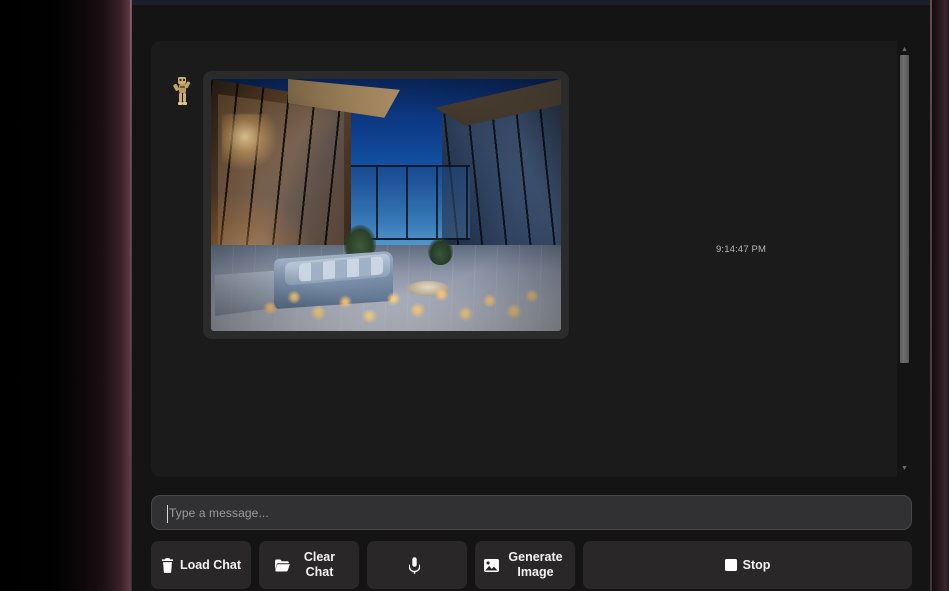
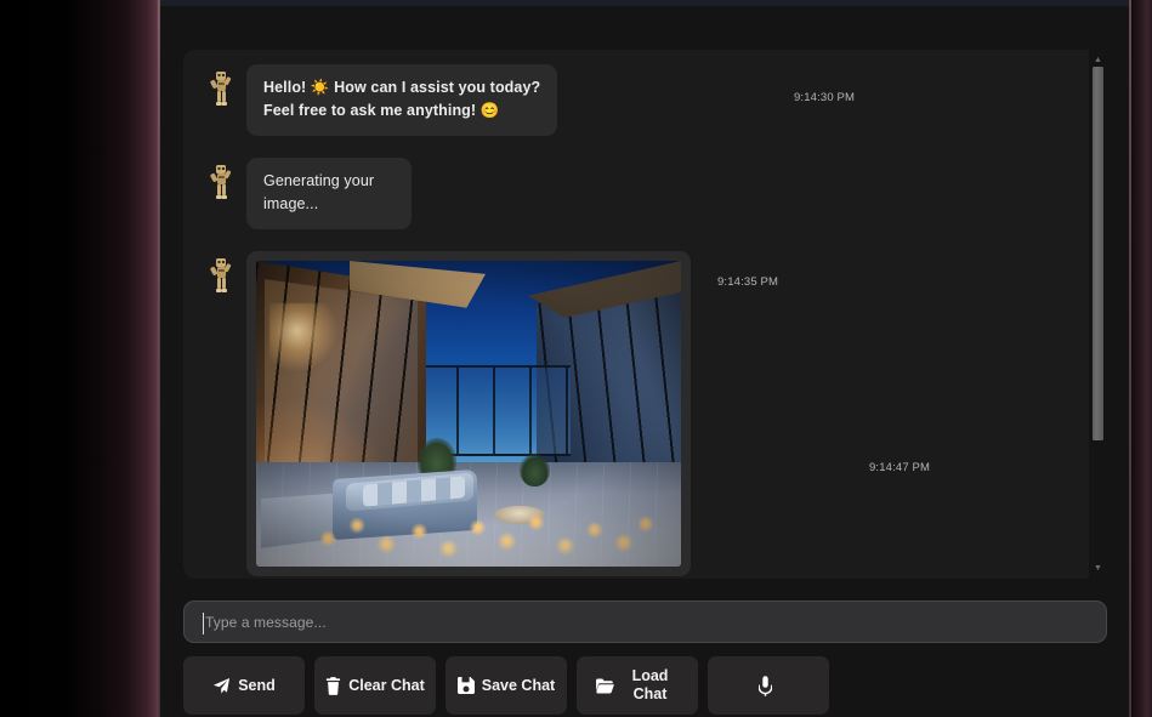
+ Hello! ☀️ How can I assist you today?
+ Feel free to ask me anything! 😊
+ 9:14:30 PM
+ Generating your image...
+ 9:14:35 PM
  9:14:47 PM
  Type a message...
+ Send
- Load Chat
+ Clear Chat
+ Save Chat
- Clear Chat
+ Load Chat
- Generate Image
- Stop
